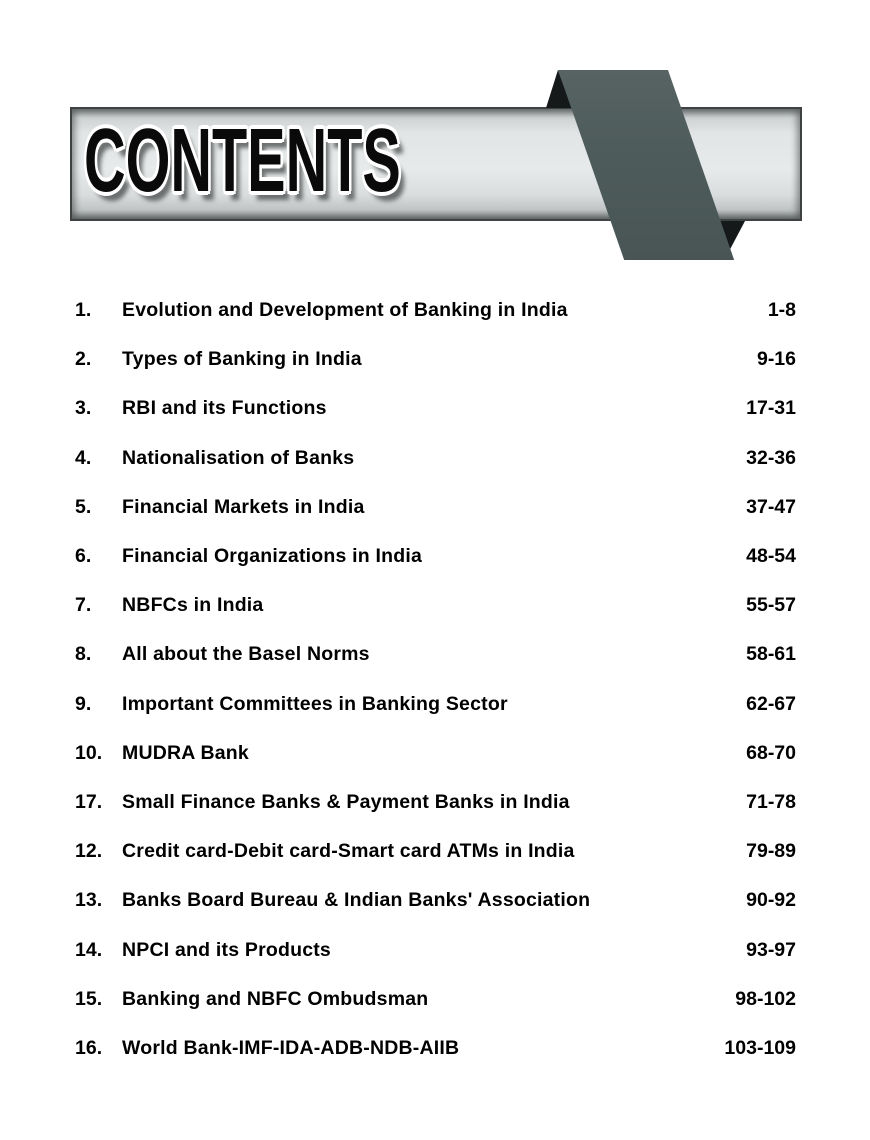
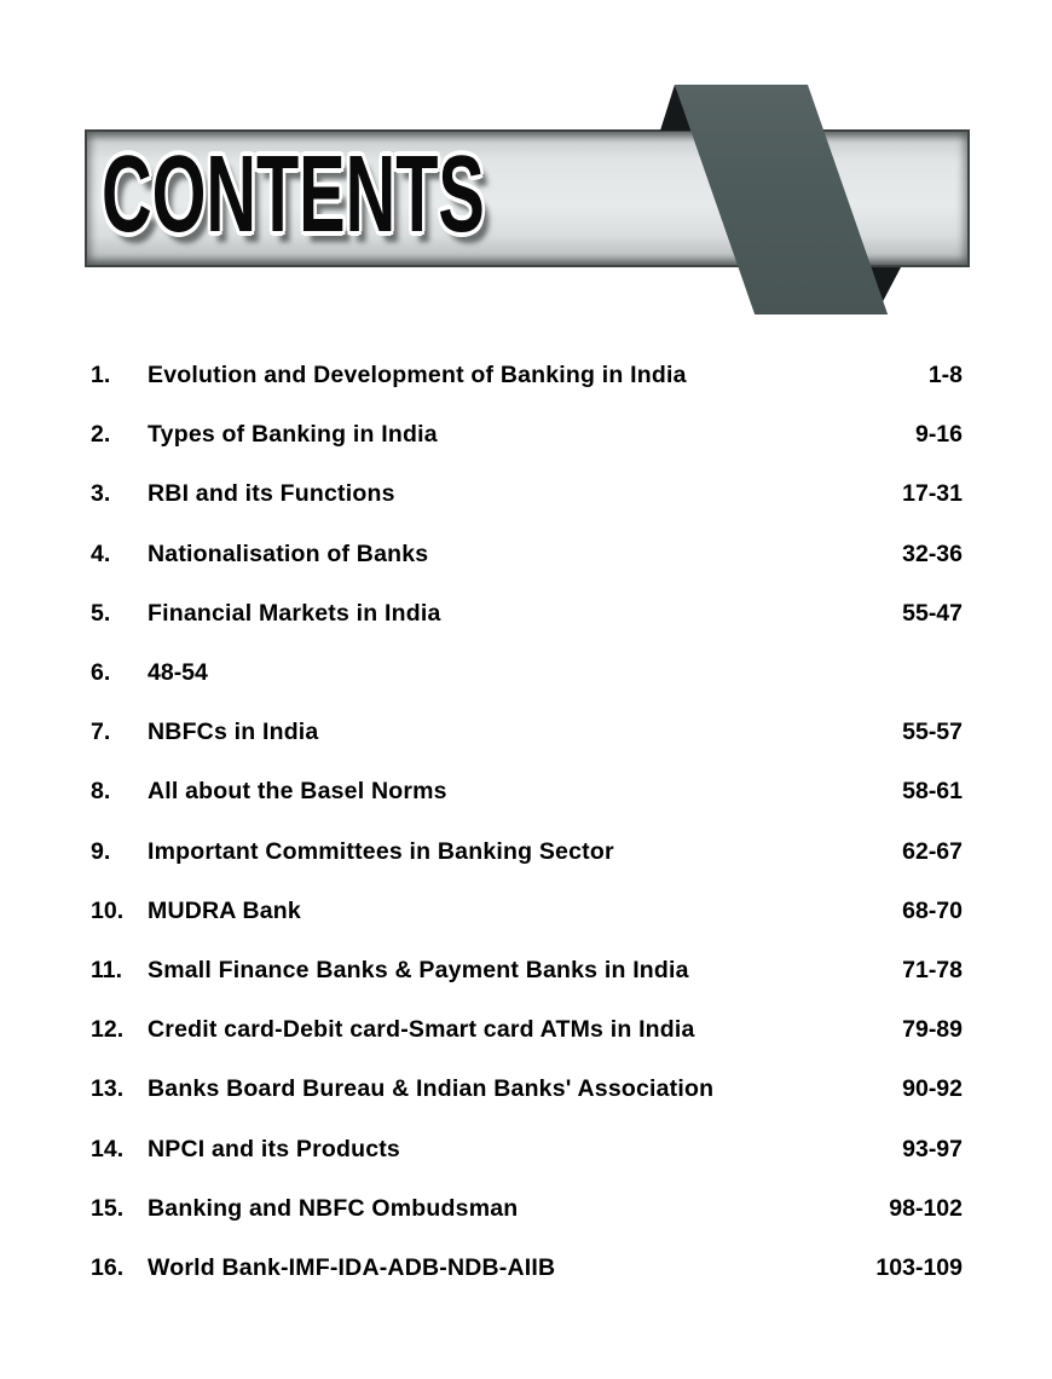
  CONTENTS
  1.
  Evolution and Development of Banking in India
  1-8
  2.
  Types of Banking in India
  9-16
  3.
  RBI and its Functions
  17-31
  4.
  Nationalisation of Banks
  32-36
  5.
  Financial Markets in India
- 37-47
+ 55-47
  6.
- Financial Organizations in India
  48-54
  7.
  NBFCs in India
  55-57
  8.
  All about the Basel Norms
  58-61
  9.
  Important Committees in Banking Sector
  62-67
  10.
  MUDRA Bank
  68-70
- 17.
+ 11.
  Small Finance Banks & Payment Banks in India
  71-78
  12.
  Credit card-Debit card-Smart card ATMs in India
  79-89
  13.
  Banks Board Bureau & Indian Banks' Association
  90-92
  14.
  NPCI and its Products
  93-97
  15.
  Banking and NBFC Ombudsman
  98-102
  16.
  World Bank-IMF-IDA-ADB-NDB-AIIB
  103-109
